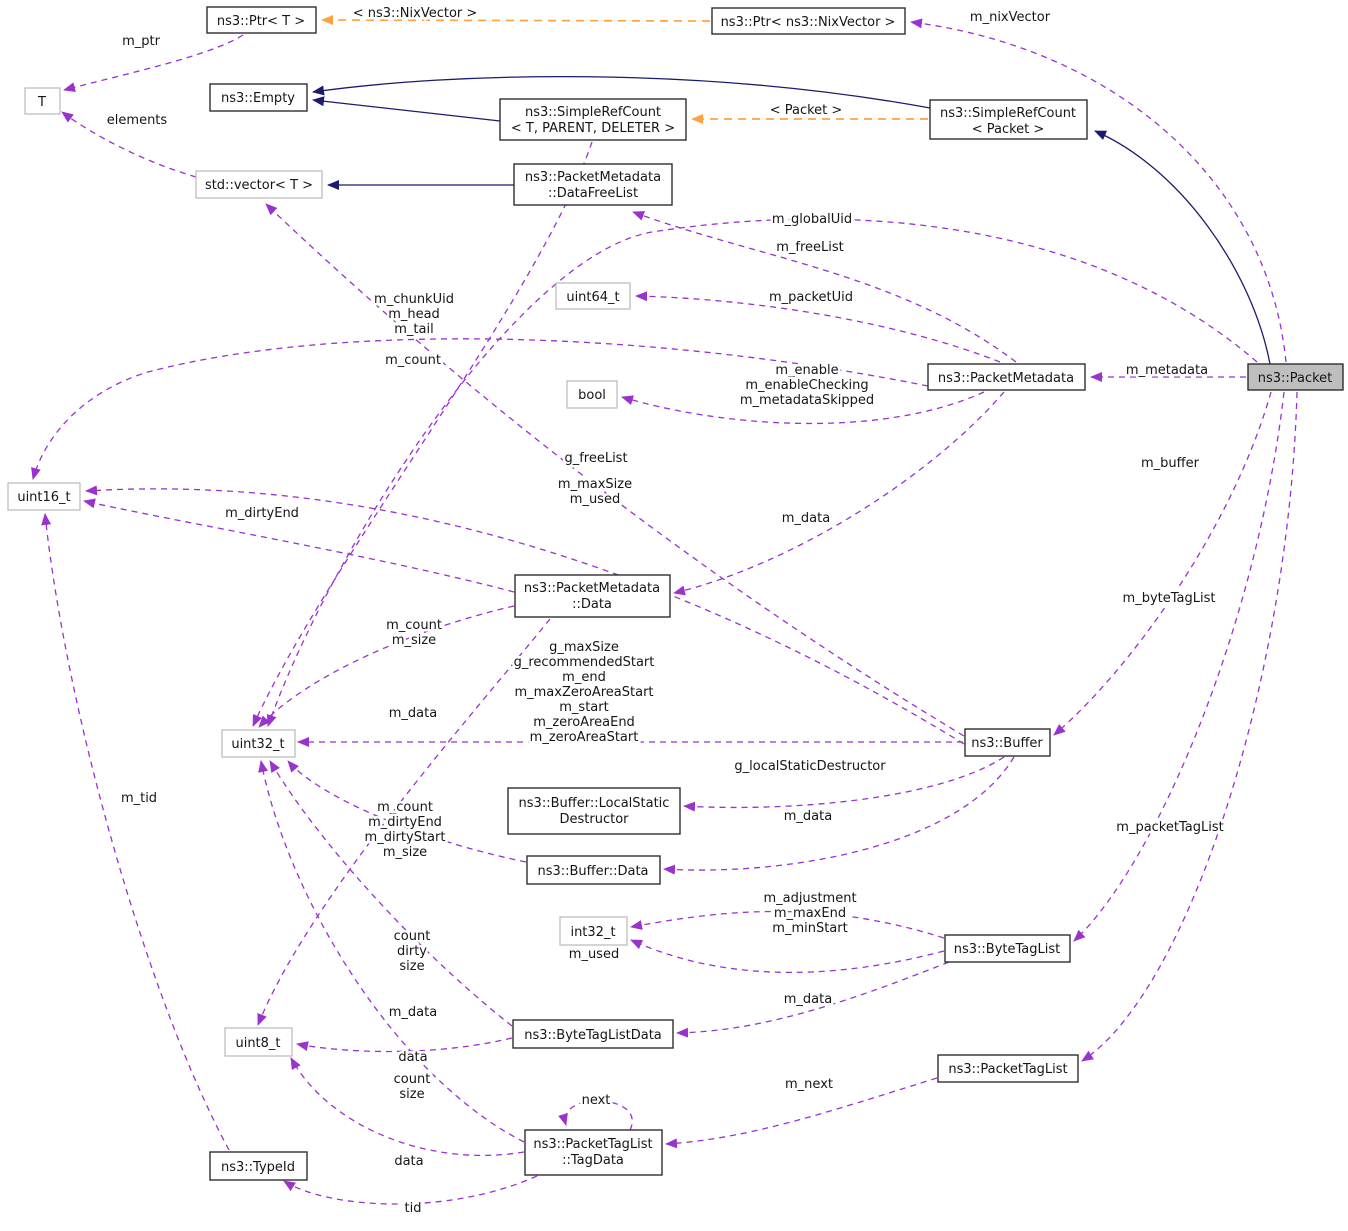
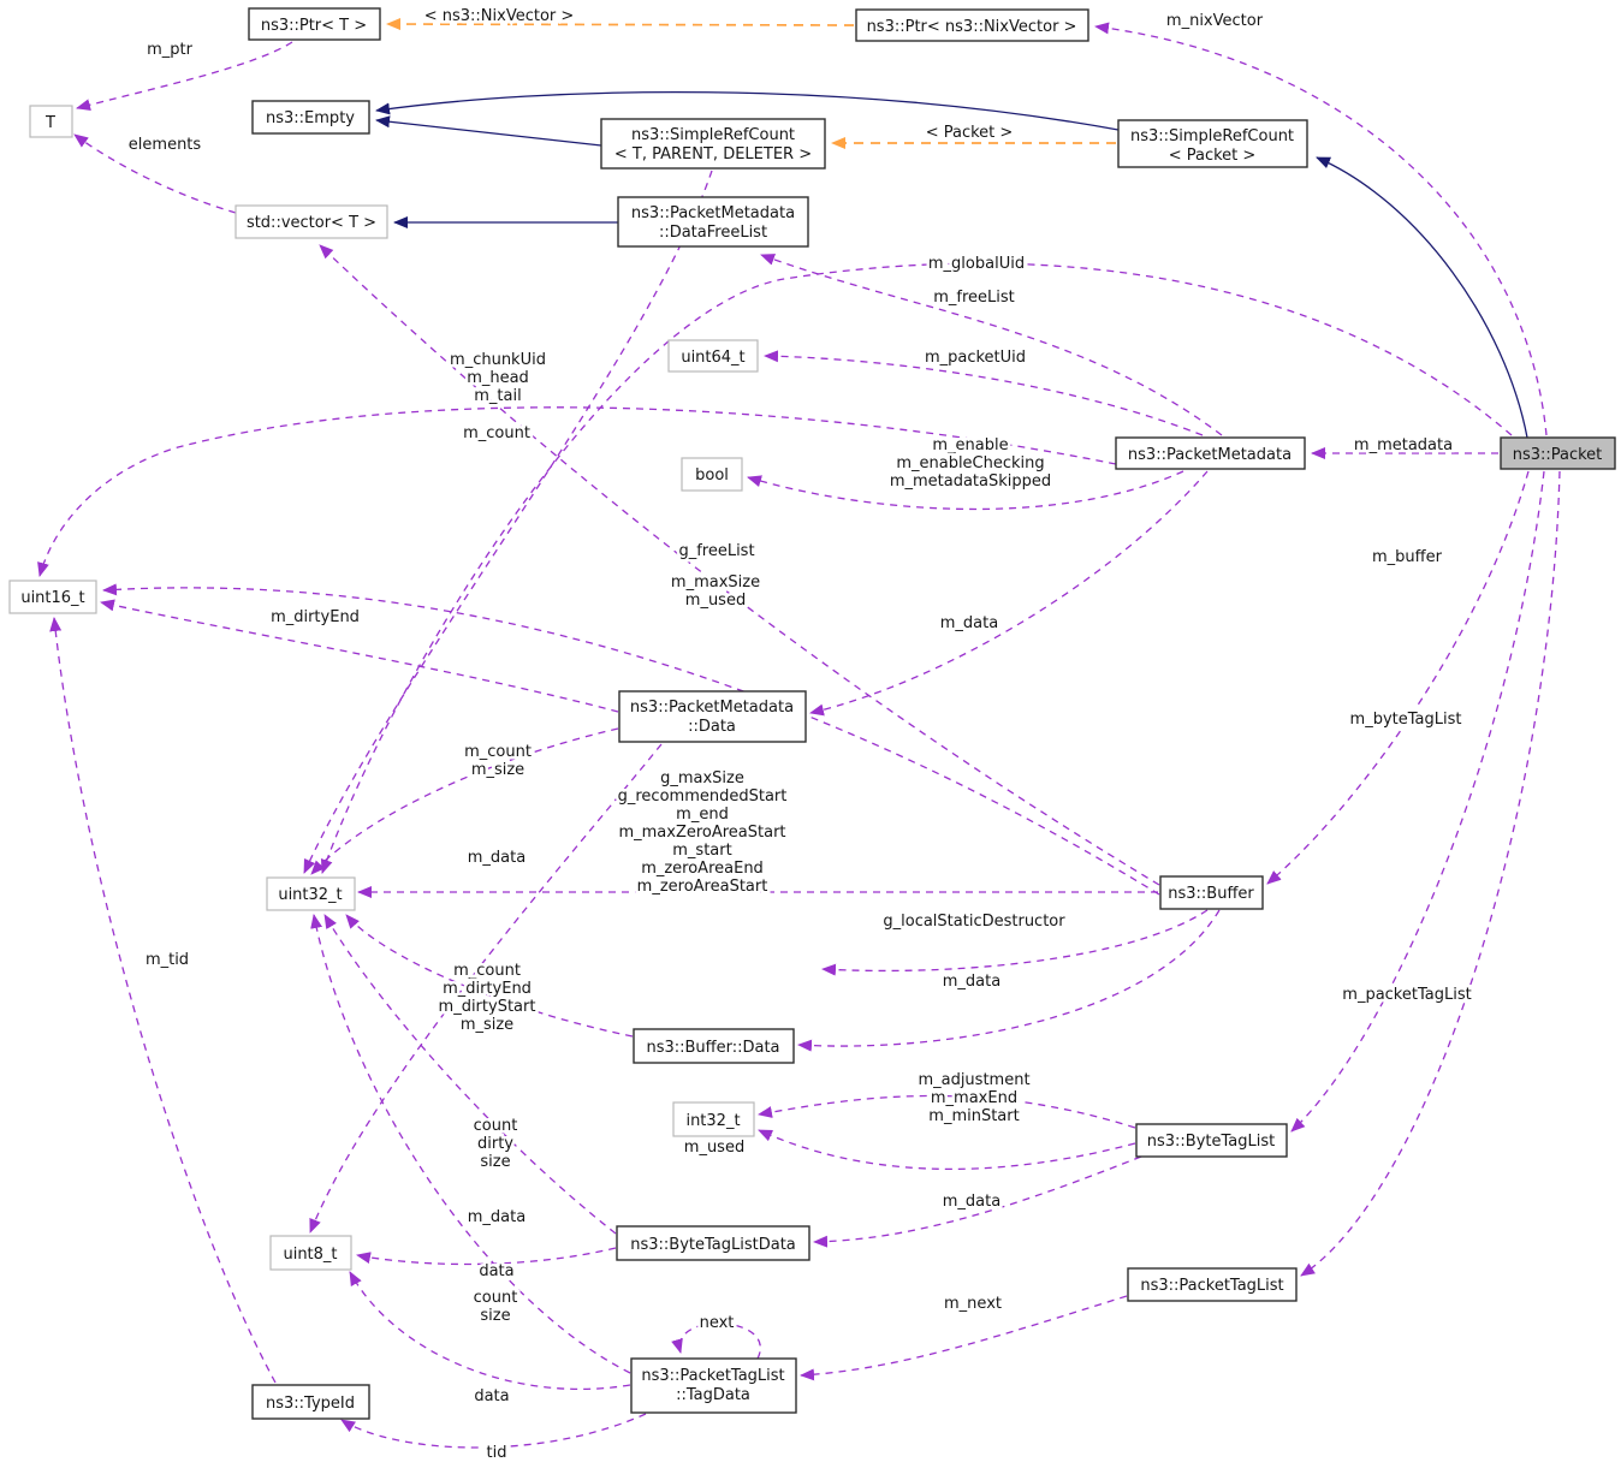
  < ns3::NixVector >
  < Packet >
  m_ptr
  elements
  m_nixVector
  m_globalUid
  m_freeList
  m_packetUid
  m_chunkUid
  m_head
  m_tail
  m_count
  m_enable
  m_enableChecking
  m_metadataSkipped
  m_metadata
  m_buffer
  g_freeList
  m_maxSize
  m_used
  m_dirtyEnd
  m_data
  m_byteTagList
  m_count
  m_size
  g_maxSize
  g_recommendedStart
  m_end
  m_maxZeroAreaStart
  m_start
  m_zeroAreaEnd
  m_zeroAreaStart
  m_data
  g_localStaticDestructor
  m_data
  m_count
  m_dirtyEnd
  m_dirtyStart
  m_size
  m_tid
  m_packetTagList
  m_adjustment
  m_maxEnd
  m_minStart
  count
  dirty
  size
  m_used
  m_data
  m_data
  data
  count
  size
  m_next
  next
  data
  tid
  ns3::Ptr< T >
  ns3::Ptr< ns3::NixVector >
  T
  ns3::Empty
  ns3::SimpleRefCount
  < T, PARENT, DELETER >
  ns3::SimpleRefCount
  < Packet >
  std::vector< T >
  ns3::PacketMetadata
  ::DataFreeList
  uint64_t
  bool
  ns3::PacketMetadata
  ns3::Packet
  uint16_t
  ns3::PacketMetadata
  ::Data
  uint32_t
  ns3::Buffer
- ns3::Buffer::LocalStatic
- Destructor
  ns3::Buffer::Data
  int32_t
  ns3::ByteTagList
  ns3::ByteTagListData
  uint8_t
  ns3::PacketTagList
  ns3::PacketTagList
  ::TagData
  ns3::TypeId
